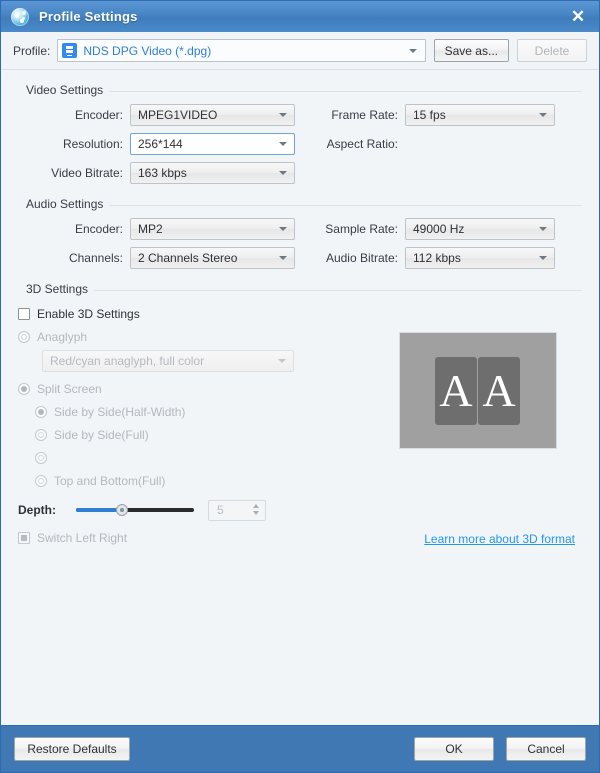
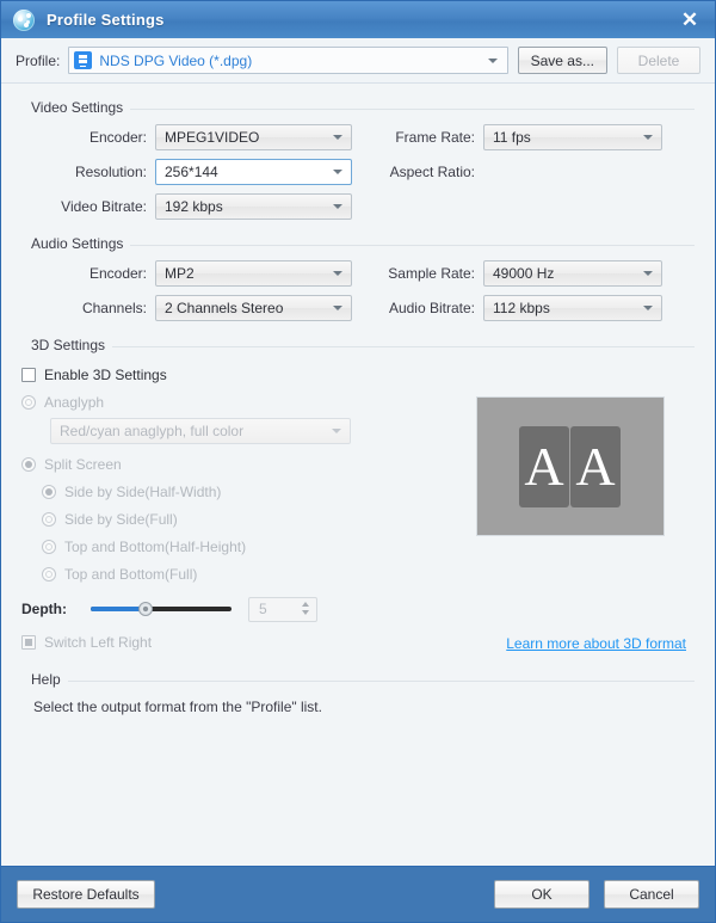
  Profile Settings
  ✕
  Profile:
  NDS DPG Video (*.dpg)
  Save as...
  Delete
  Video Settings
  Encoder:
  MPEG1VIDEO
  Frame Rate:
- 15 fps
+ 11 fps
  Resolution:
  256*144
  Aspect Ratio:
  Video Bitrate:
- 163 kbps
+ 192 kbps
  Audio Settings
  Encoder:
  MP2
  Sample Rate:
  49000 Hz
  Channels:
  2 Channels Stereo
  Audio Bitrate:
  112 kbps
  3D Settings
  Enable 3D Settings
  Anaglyph
  Red/cyan anaglyph, full color
  Split Screen
  Side by Side(Half-Width)
  Side by Side(Full)
+ Top and Bottom(Half-Height)
  Top and Bottom(Full)
  Depth:
  5
  Switch Left Right
  A
  A
  Learn more about 3D format
+ Help
+ Select the output format from the "Profile" list.
  Restore Defaults
  OK
  Cancel
